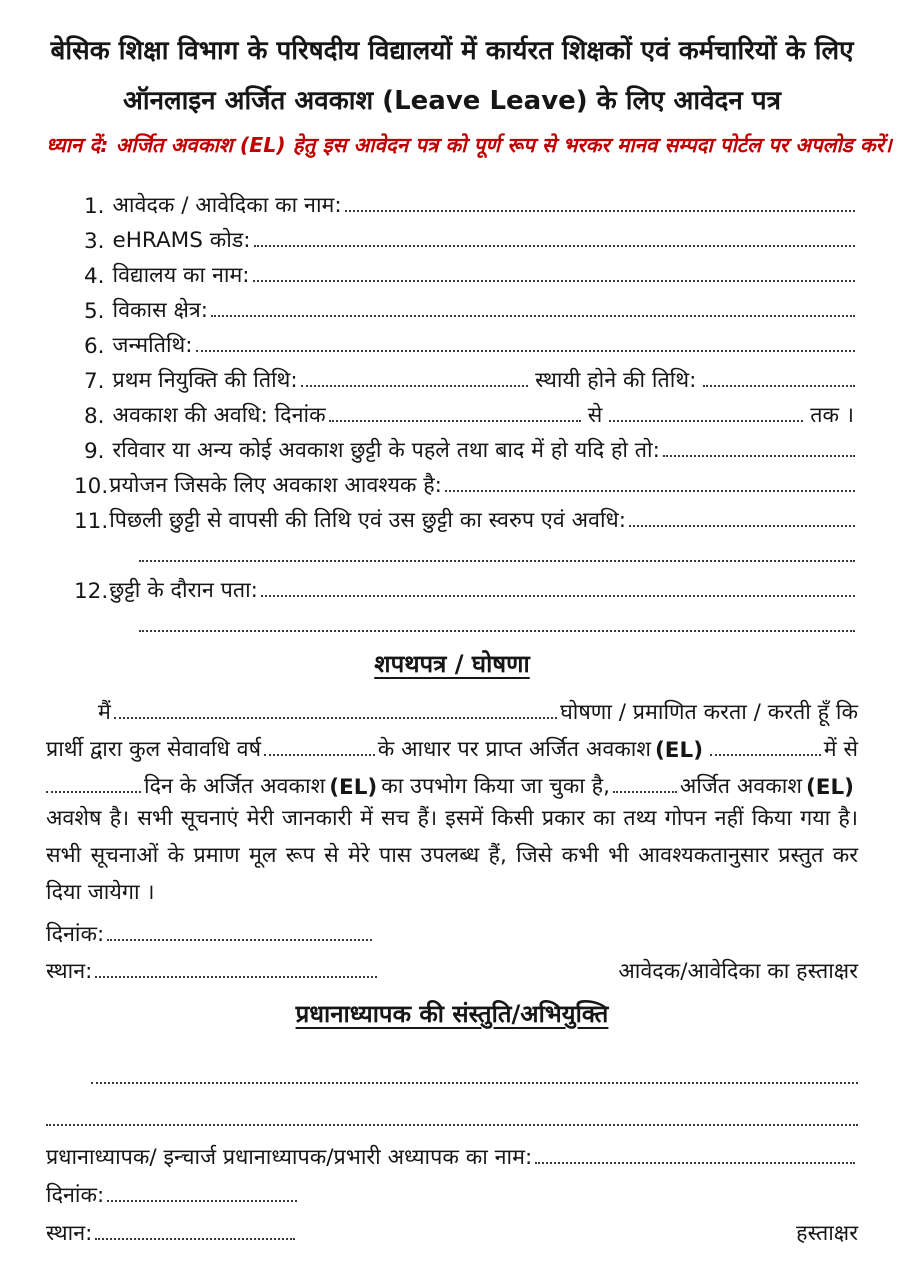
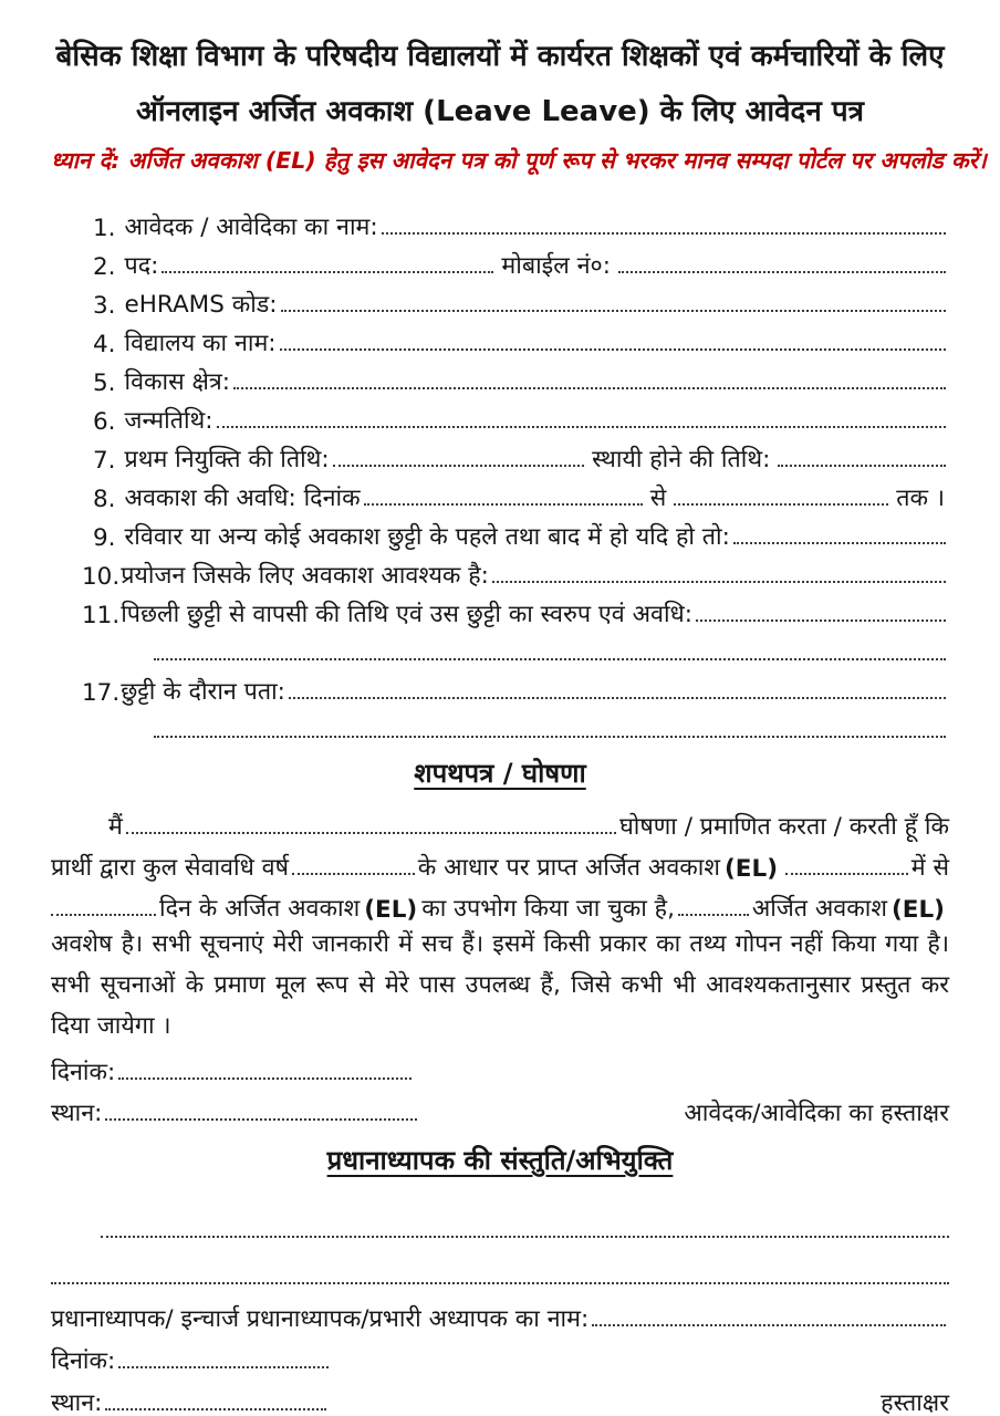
  बेसिक शिक्षा विभाग के परिषदीय विद्यालयों में कार्यरत शिक्षकों एवं कर्मचारियों के लिए
  ऑनलाइन अर्जित अवकाश (Leave Leave) के लिए आवेदन पत्र
  ध्यान दें: अर्जित अवकाश (EL) हेतु इस आवेदन पत्र को पूर्ण रूप से भरकर मानव सम्पदा पोर्टल पर अपलोड करें।
  1.
  आवेदक / आवेदिका का नाम:
+ 2.
+ पद:
+ मोबाईल नं०:
  3.
  eHRAMS कोड:
  4.
  विद्यालय का नाम:
  5.
  विकास क्षेत्र:
  6.
  जन्मतिथि:
  7.
  प्रथम नियुक्ति की तिथि:
  स्थायी होने की तिथि:
  8.
  अवकाश की अवधि: दिनांक
  से
  तक ।
  9.
  रविवार या अन्य कोई अवकाश छुट्टी के पहले तथा बाद में हो यदि हो तो:
  10.
  प्रयोजन जिसके लिए अवकाश आवश्यक है:
  11.
  पिछली छुट्टी से वापसी की तिथि एवं उस छुट्टी का स्वरुप एवं अवधि:
- 12.
+ 17.
  छुट्टी के दौरान पता:
  शपथपत्र / घोषणा
  मैं
  घोषणा / प्रमाणित करता / करती हूँ कि
  प्रार्थी द्वारा कुल सेवावधि वर्ष
  के आधार पर प्राप्त अर्जित अवकाश
  (EL)
  में से
  दिन के अर्जित अवकाश
  (EL)
  का उपभोग किया जा चुका है,
  अर्जित अवकाश
  (EL)
  अवशेष है। सभी सूचनाएं मेरी जानकारी में सच हैं। इसमें किसी प्रकार का तथ्य गोपन नहीं किया गया है। सभी सूचनाओं के प्रमाण मूल रूप से मेरे पास उपलब्ध हैं, जिसे कभी भी आवश्यकतानुसार प्रस्तुत कर दिया जायेगा ।
  दिनांक:
  स्थान:
  आवेदक/आवेदिका का हस्ताक्षर
  प्रधानाध्यापक की संस्तुति/अभियुक्ति
  प्रधानाध्यापक/ इन्चार्ज प्रधानाध्यापक/प्रभारी अध्यापक का नाम:
  दिनांक:
  स्थान:
  हस्ताक्षर
